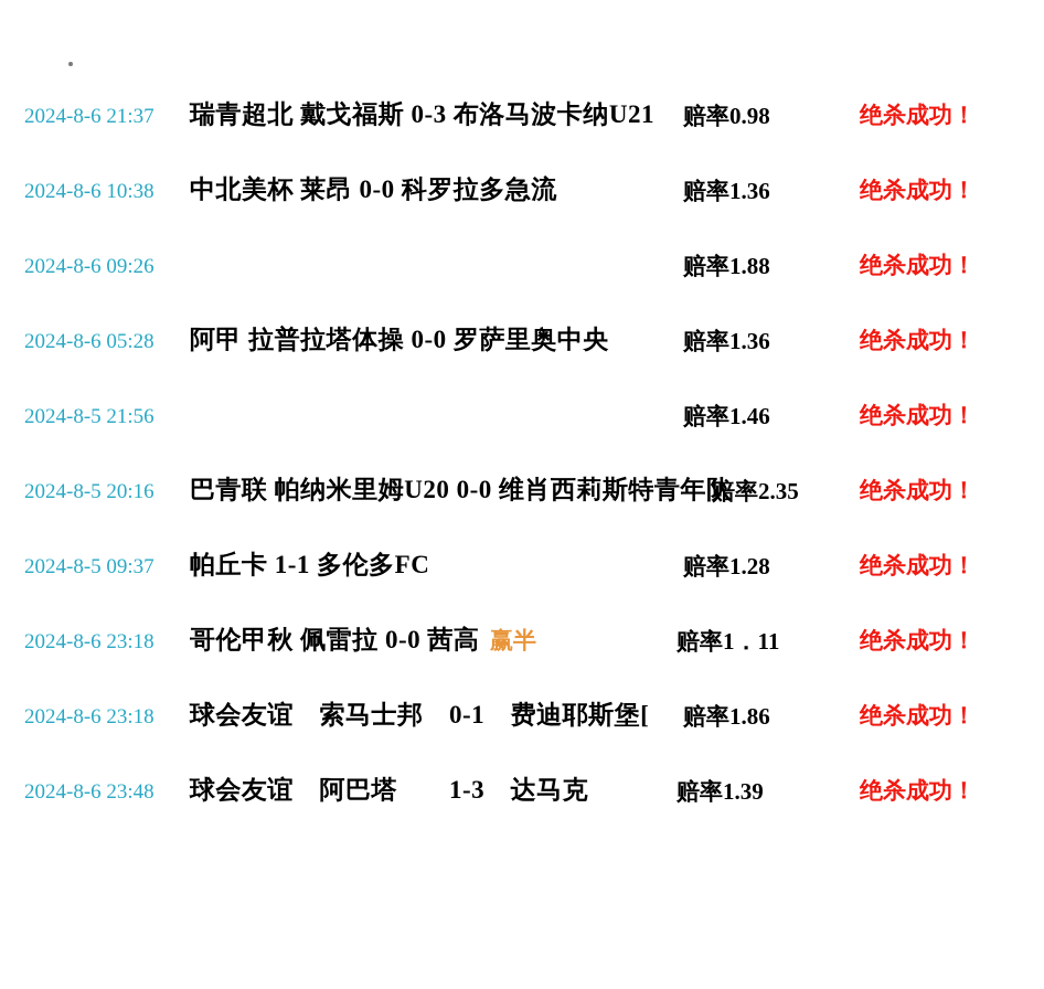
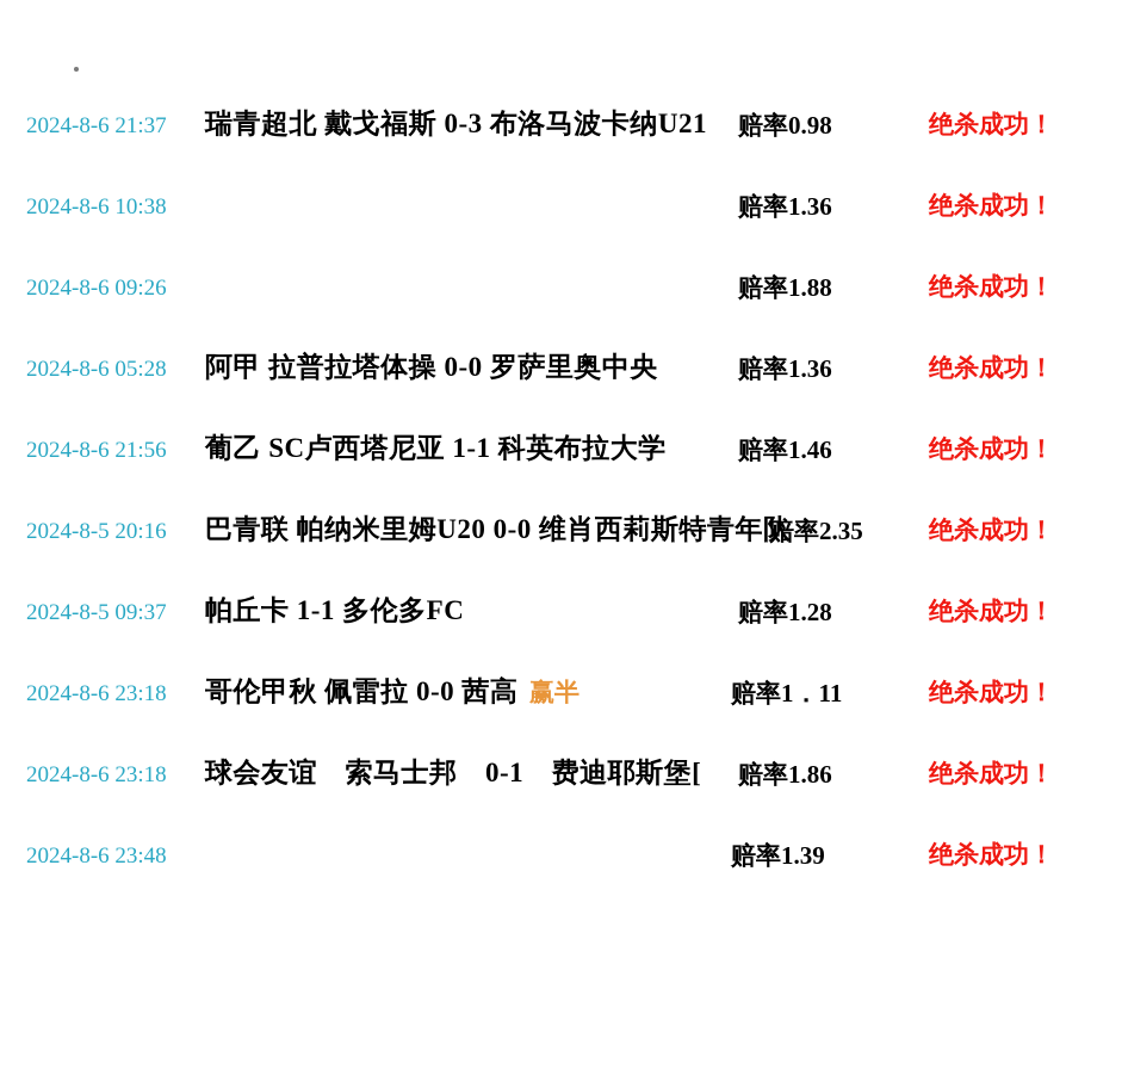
  2024-8-6 21:37
  瑞青超北 戴戈福斯 0-3 布洛马波卡纳U21
  赔率0.98
  绝杀成功！
  2024-8-6 10:38
- 中北美杯 莱昂 0-0 科罗拉多急流
  赔率1.36
  绝杀成功！
  2024-8-6 09:26
  赔率1.88
  绝杀成功！
  2024-8-6 05:28
  阿甲 拉普拉塔体操 0-0 罗萨里奥中央
  赔率1.36
  绝杀成功！
- 2024-8-5 21:56
+ 2024-8-6 21:56
+ 葡乙 SC卢西塔尼亚 1-1 科英布拉大学
  赔率1.46
  绝杀成功！
  2024-8-5 20:16
  巴青联 帕纳米里姆U20 0-0 维肖西莉斯特青年队
  赔率2.35
  绝杀成功！
  2024-8-5 09:37
  帕丘卡 1-1 多伦多FC
  赔率1.28
  绝杀成功！
  2024-8-6 23:18
  哥伦甲秋 佩雷拉 0-0 茜高
  赢半
  赔率1．11
  绝杀成功！
  2024-8-6 23:18
  球会友谊 索马士邦 0-1 费迪耶斯堡[
  赔率1.86
  绝杀成功！
  2024-8-6 23:48
- 球会友谊 阿巴塔 1-3 达马克
  赔率1.39
  绝杀成功！
